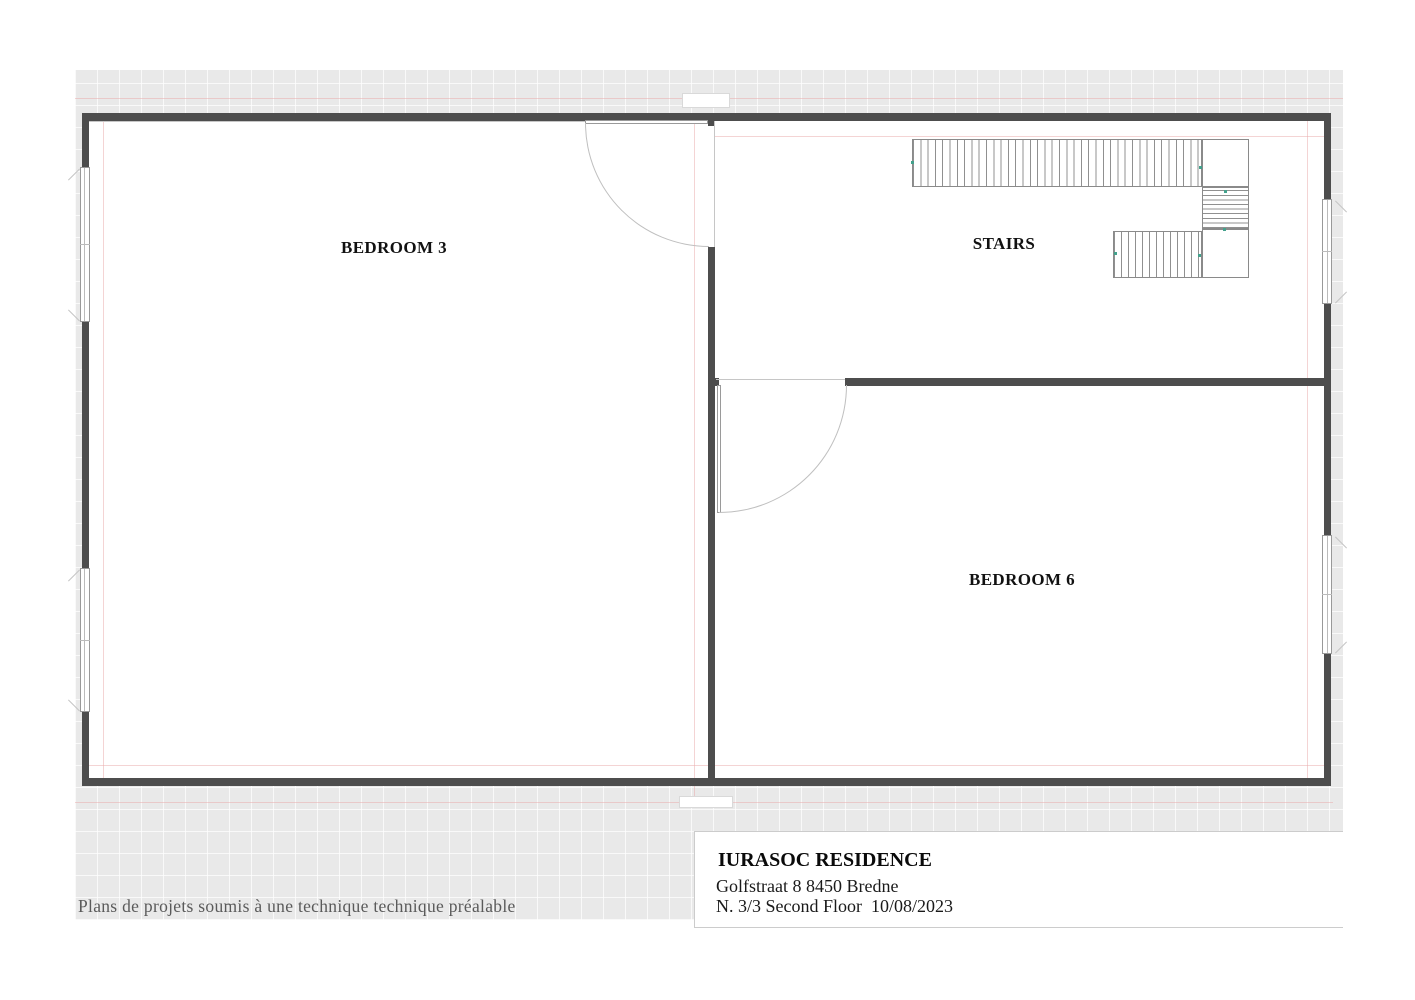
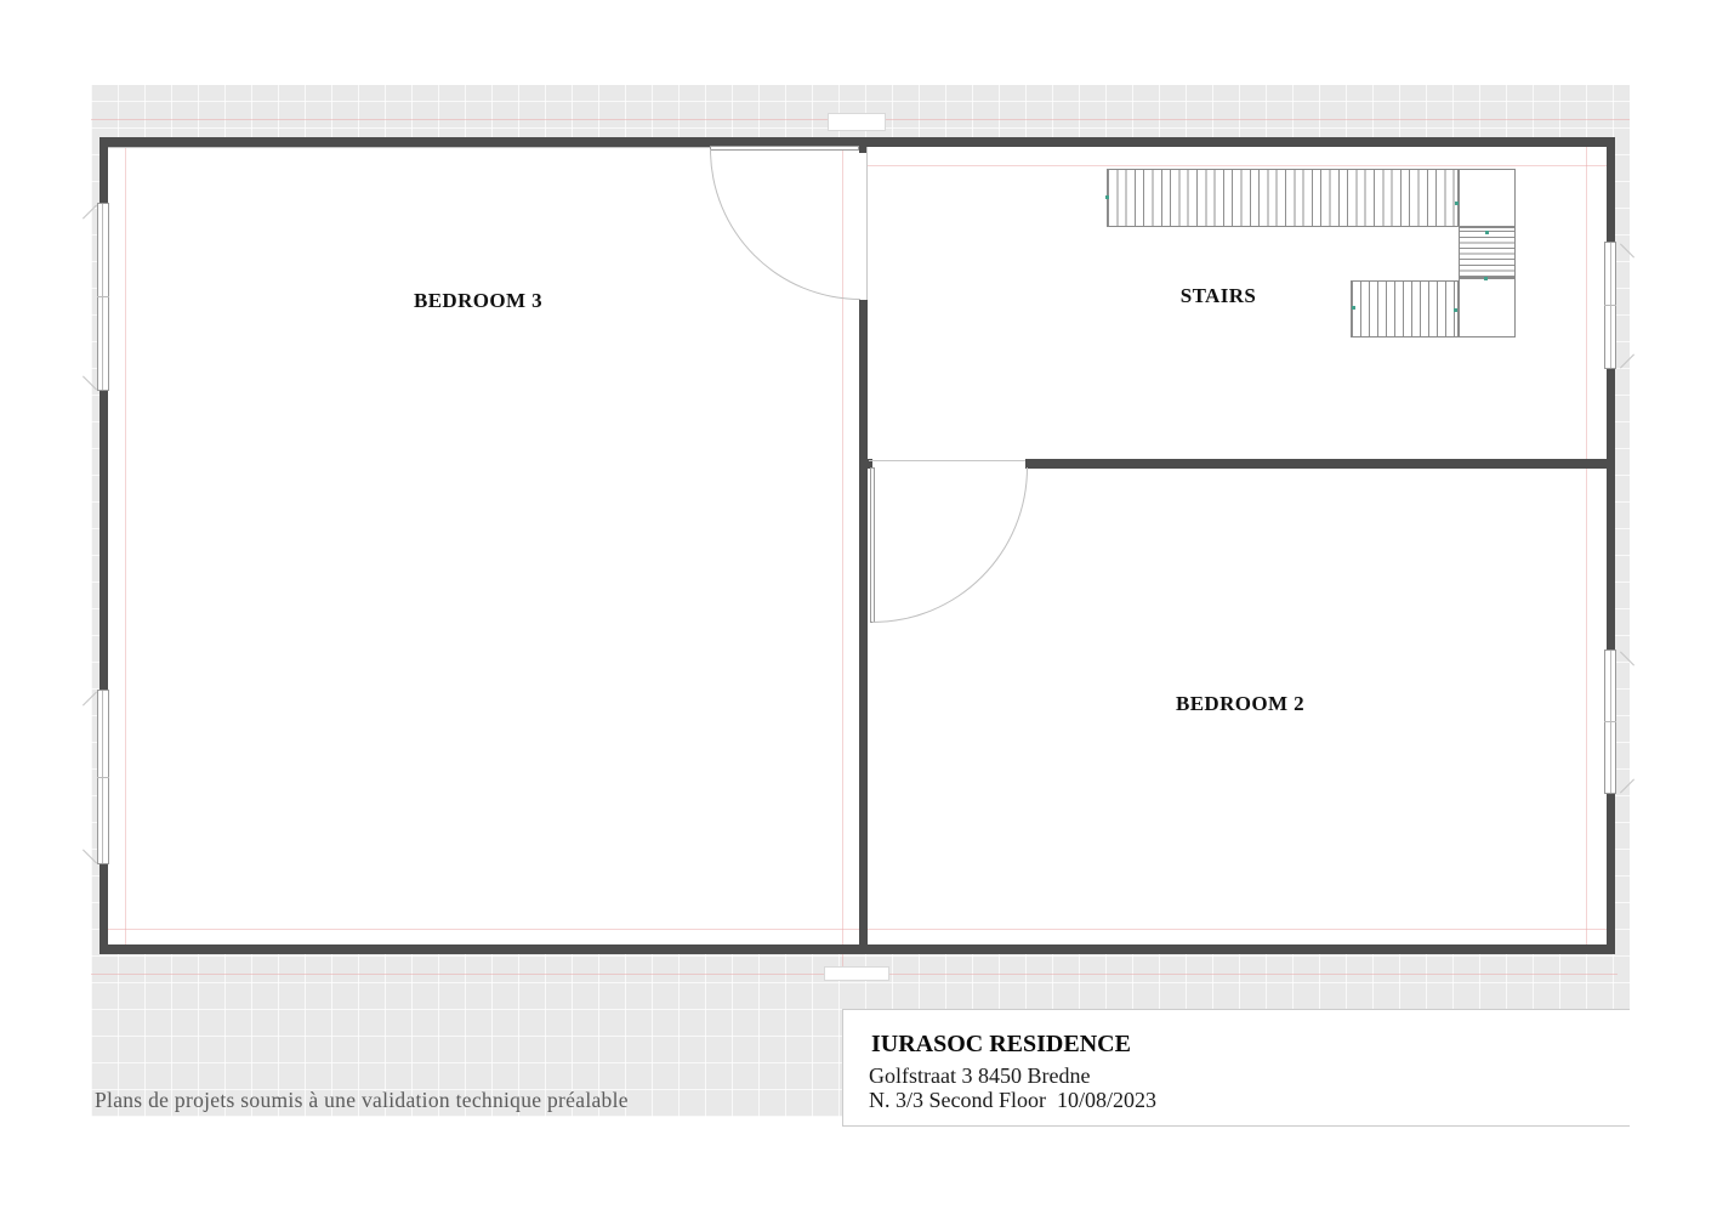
  BEDROOM 3
  STAIRS
- BEDROOM 6
+ BEDROOM 2
  IURASOC RESIDENCE
- Golfstraat 8 8450 Bredne
+ Golfstraat 3 8450 Bredne
  N. 3/3 Second Floor 10/08/2023
- Plans de projets soumis à une technique technique préalable
+ Plans de projets soumis à une validation technique préalable
